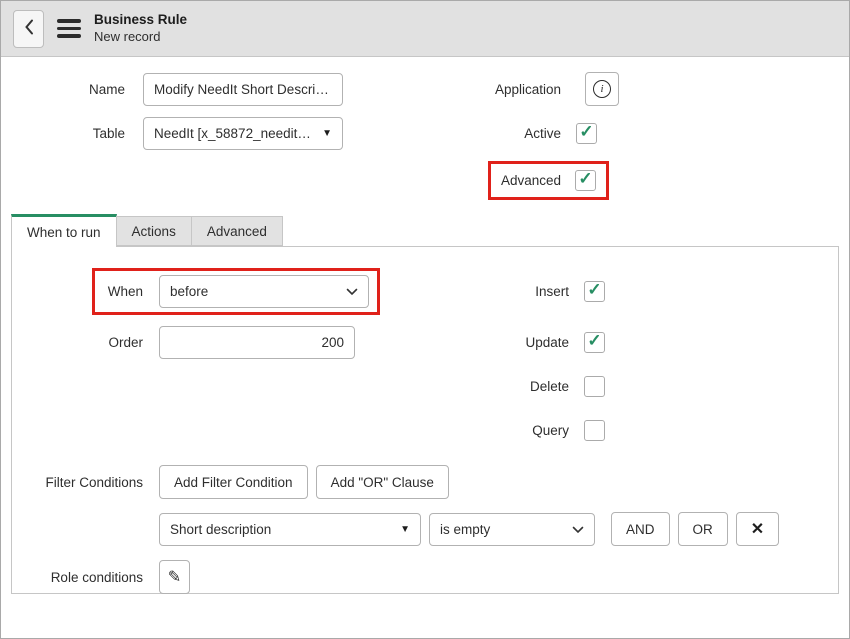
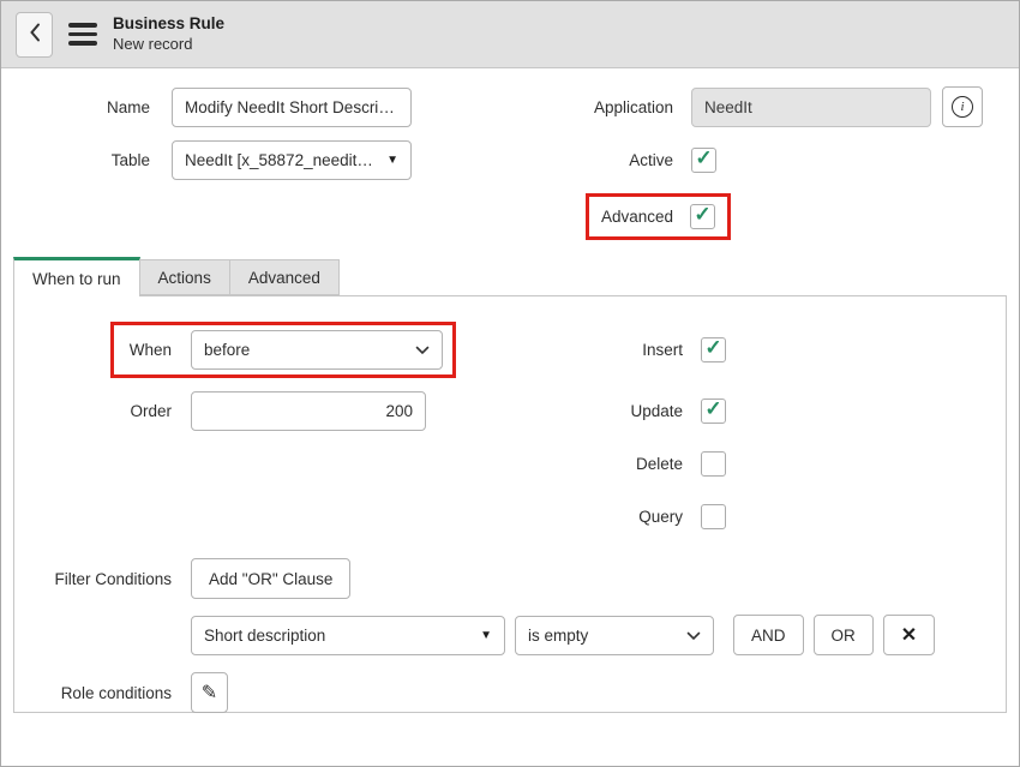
  Business Rule
  New record
  Name
  Modify NeedIt Short Descripti
  Application
+ NeedIt
  i
  Table
  NeedIt [x_58872_needit_..
  ▼
  Active
  ✓
  Advanced
  ✓
  When to run
  Actions
  Advanced
  When
  before
  Insert
  ✓
  Order
  200
  Update
  ✓
  Delete
  Query
  Filter Conditions
- Add Filter Condition
  Add "OR" Clause
  Short description
  ▼
  is empty
  AND
  OR
  ✕
  Role conditions
  ✎
